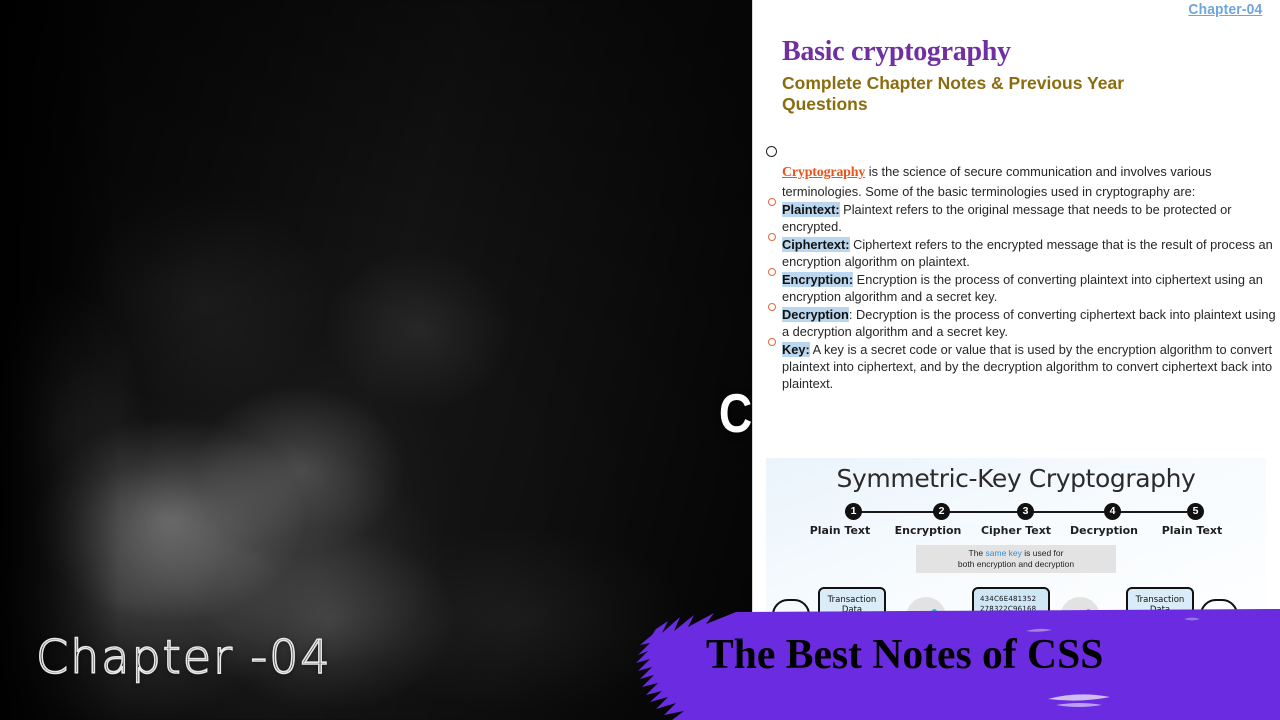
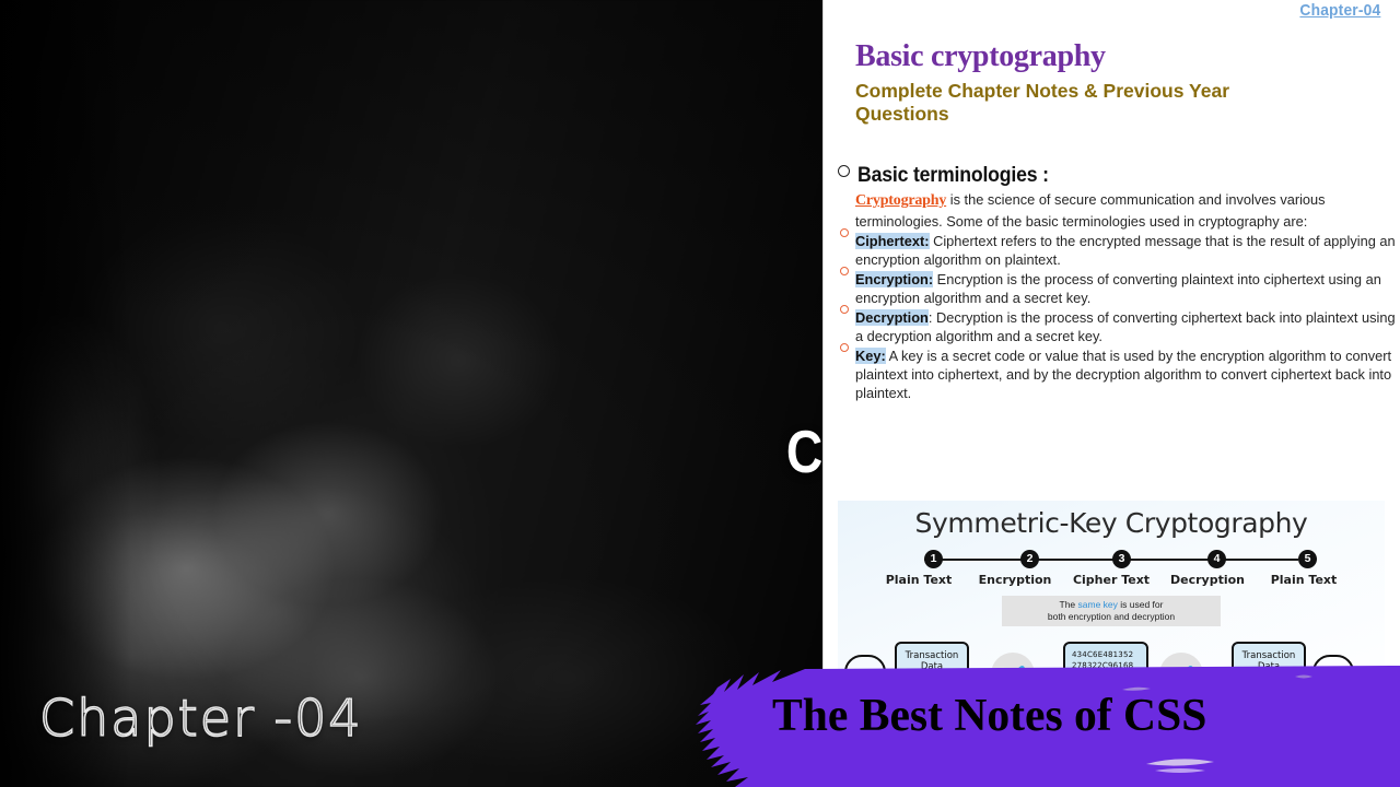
  Chapter -04
  Chapter-04
  Basic cryptography
  Complete Chapter Notes & Previous Year Questions
+ Basic terminologies :
  Cryptography is the science of secure communication and involves various terminologies. Some of the basic terminologies used in cryptography are:
- Plaintext: Plaintext refers to the original message that needs to be protected or encrypted.
- Ciphertext: Ciphertext refers to the encrypted message that is the result of process an encryption algorithm on plaintext.
+ Ciphertext: Ciphertext refers to the encrypted message that is the result of applying an encryption algorithm on plaintext.
  Encryption: Encryption is the process of converting plaintext into ciphertext using an encryption algorithm and a secret key.
  Decryption: Decryption is the process of converting ciphertext back into plaintext using a decryption algorithm and a secret key.
  Key: A key is a secret code or value that is used by the encryption algorithm to convert plaintext into ciphertext, and by the decryption algorithm to convert ciphertext back into plaintext.
  Symmetric-Key Cryptography
  1
  2
  3
  4
  5
  Plain Text
  Encryption
  Cipher Text
  Decryption
  Plain Text
  The same key is used for
  both encryption and decryption
  Transaction
  Data
  434C6E481352
  278322C96168
  Transaction
  The Best Notes of CSS
